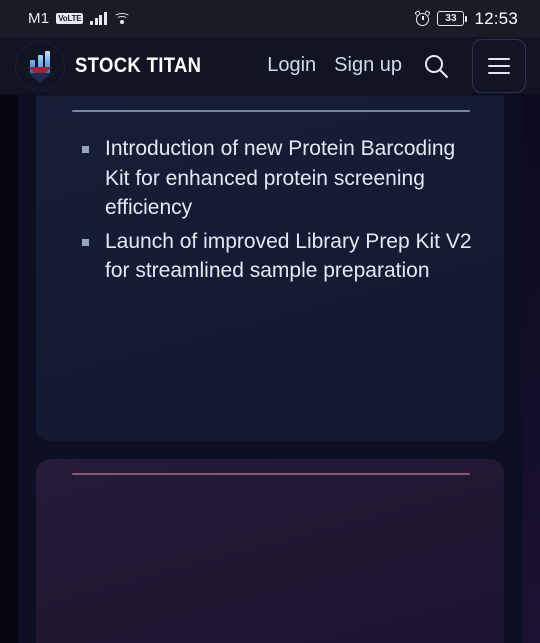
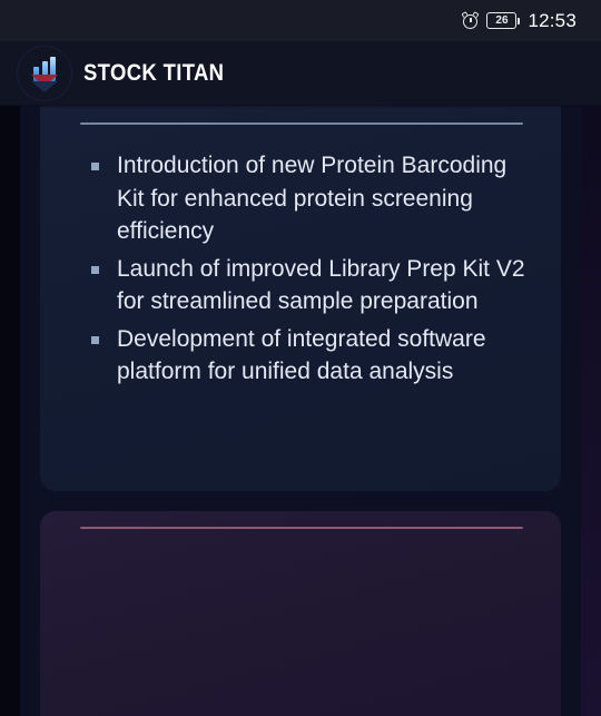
  Introduction of new Protein Barcoding Kit for enhanced protein screening efficiency
  Launch of improved Library Prep Kit V2 for streamlined sample preparation
+ Development of integrated software platform for unified data analysis
  STOCK TITAN
- Login
- Sign up
- M1
- VoLTE
- 33
+ 26
  12:53
